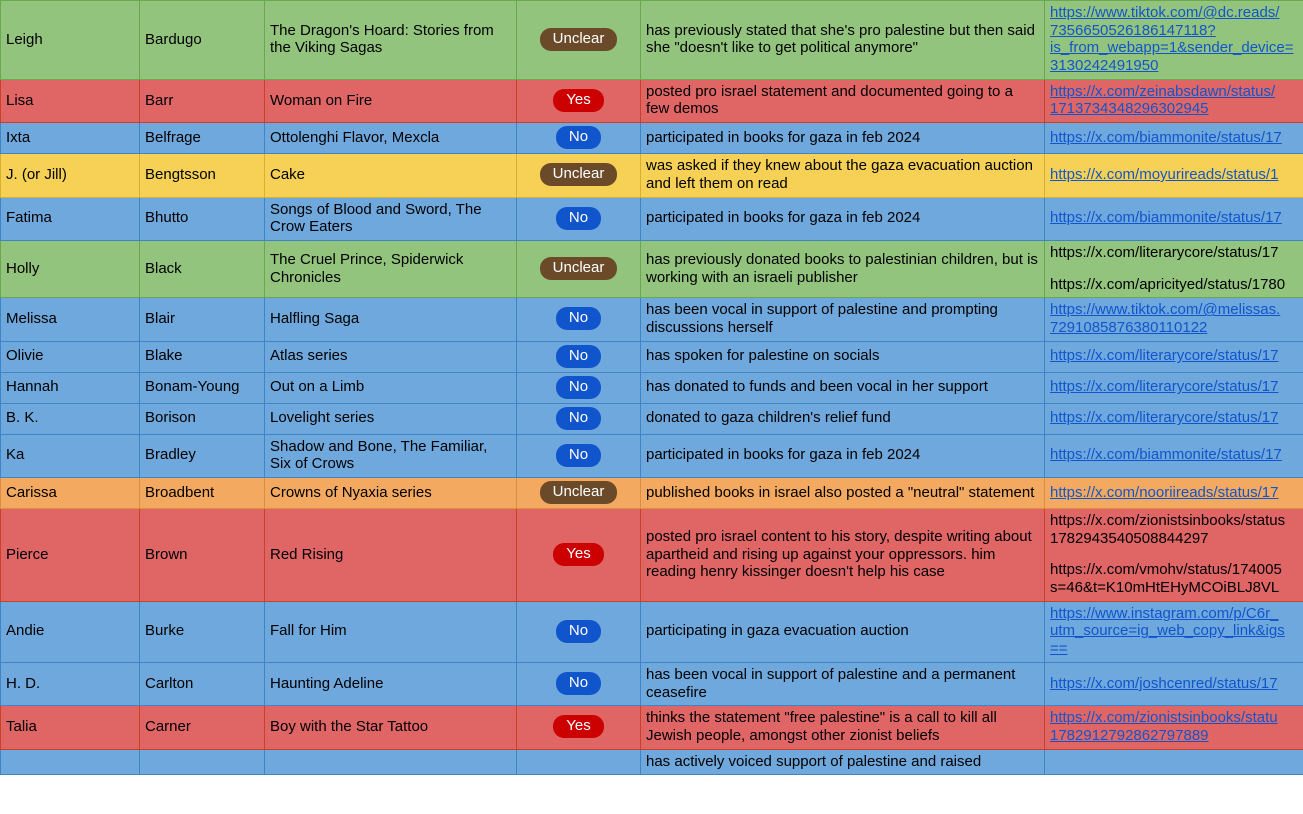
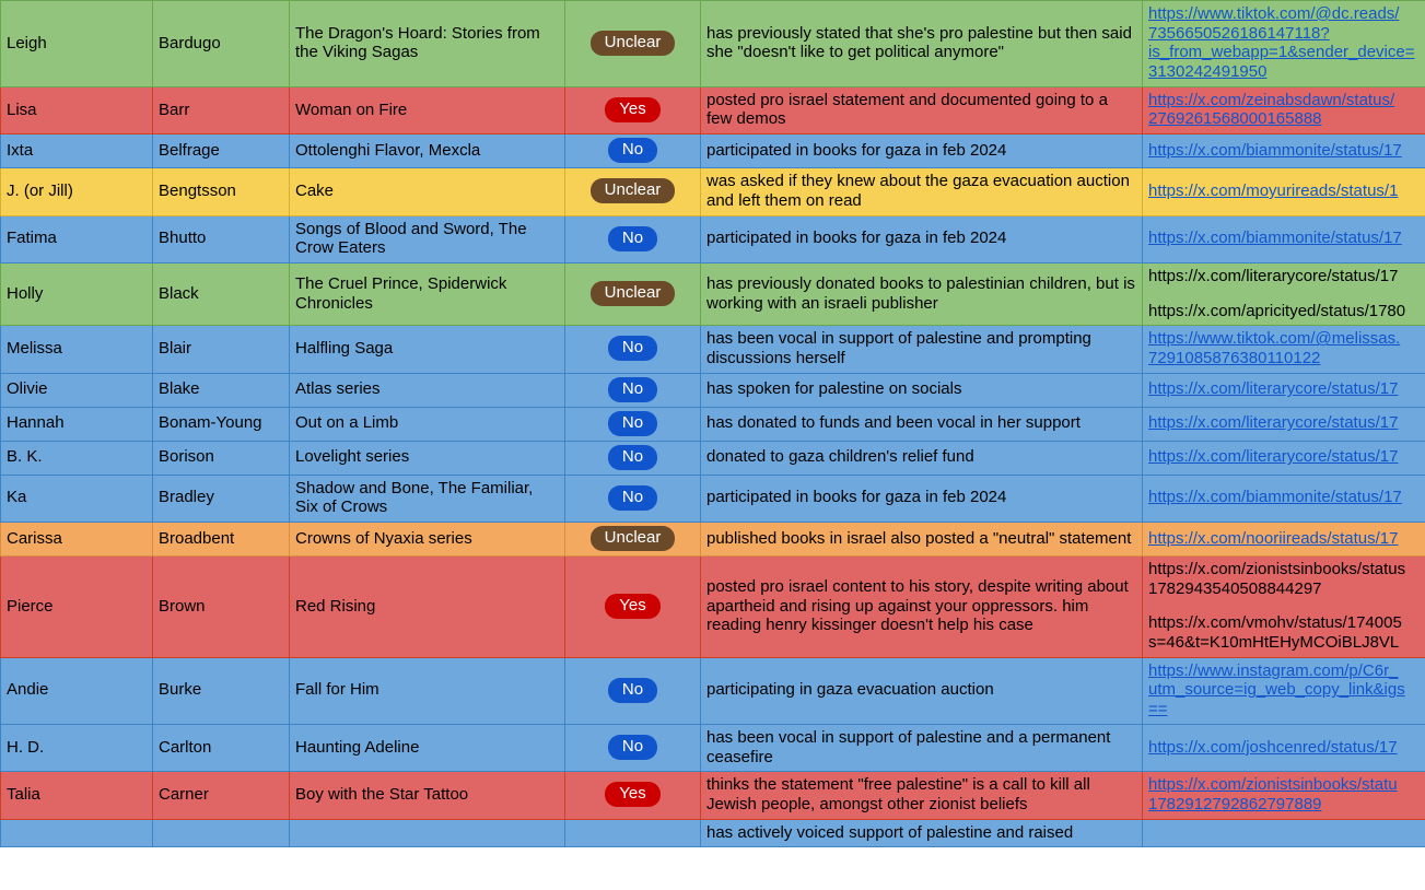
  Leigh	Bardugo	The Dragon's Hoard: Stories from the Viking Sagas	Unclear	has previously stated that she's pro palestine but then said she "doesn't like to get political anymore"	https://www.tiktok.com/@dc.reads/7356650526186147118?is_from_webapp=1&sender_device=3130242491950
- Lisa	Barr	Woman on Fire	Yes	posted pro israel statement and documented going to a few demos	https://x.com/zeinabsdawn/status/1713734348296302945
+ Lisa	Barr	Woman on Fire	Yes	posted pro israel statement and documented going to a few demos	https://x.com/zeinabsdawn/status/2769261568000165888
  Ixta	Belfrage	Ottolenghi Flavor, Mexcla	No	participated in books for gaza in feb 2024	https://x.com/biammonite/status/17
  J. (or Jill)	Bengtsson	Cake	Unclear	was asked if they knew about the gaza evacuation auction and left them on read	https://x.com/moyurireads/status/1
  Fatima	Bhutto	Songs of Blood and Sword, The Crow Eaters	No	participated in books for gaza in feb 2024	https://x.com/biammonite/status/17
  Holly	Black	The Cruel Prince, Spiderwick Chronicles	Unclear	has previously donated books to palestinian children, but is working with an israeli publisher	https://x.com/literarycore/status/17https://x.com/apricityed/status/1780
  Melissa	Blair	Halfling Saga	No	has been vocal in support of palestine and prompting discussions herself	https://www.tiktok.com/@melissas.7291085876380110122
  Olivie	Blake	Atlas series	No	has spoken for palestine on socials	https://x.com/literarycore/status/17
  Hannah	Bonam-Young	Out on a Limb	No	has donated to funds and been vocal in her support	https://x.com/literarycore/status/17
  B. K.	Borison	Lovelight series	No	donated to gaza children's relief fund	https://x.com/literarycore/status/17
  Ka	Bradley	Shadow and Bone, The Familiar, Six of Crows	No	participated in books for gaza in feb 2024	https://x.com/biammonite/status/17
  Carissa	Broadbent	Crowns of Nyaxia series	Unclear	published books in israel also posted a "neutral" statement	https://x.com/nooriireads/status/17
  Pierce	Brown	Red Rising	Yes	posted pro israel content to his story, despite writing about apartheid and rising up against your oppressors. him reading henry kissinger doesn't help his case	https://x.com/zionistsinbooks/status1782943540508844297https://x.com/vmohv/status/174005s=46&t=K10mHtEHyMCOiBLJ8VL
  Andie	Burke	Fall for Him	No	participating in gaza evacuation auction	https://www.instagram.com/p/C6r_utm_source=ig_web_copy_link&igs==
  H. D.	Carlton	Haunting Adeline	No	has been vocal in support of palestine and a permanent ceasefire	https://x.com/joshcenred/status/17
  Talia	Carner	Boy with the Star Tattoo	Yes	thinks the statement "free palestine" is a call to kill all Jewish people, amongst other zionist beliefs	https://x.com/zionistsinbooks/statu1782912792862797889
  				has actively voiced support of palestine and raised
